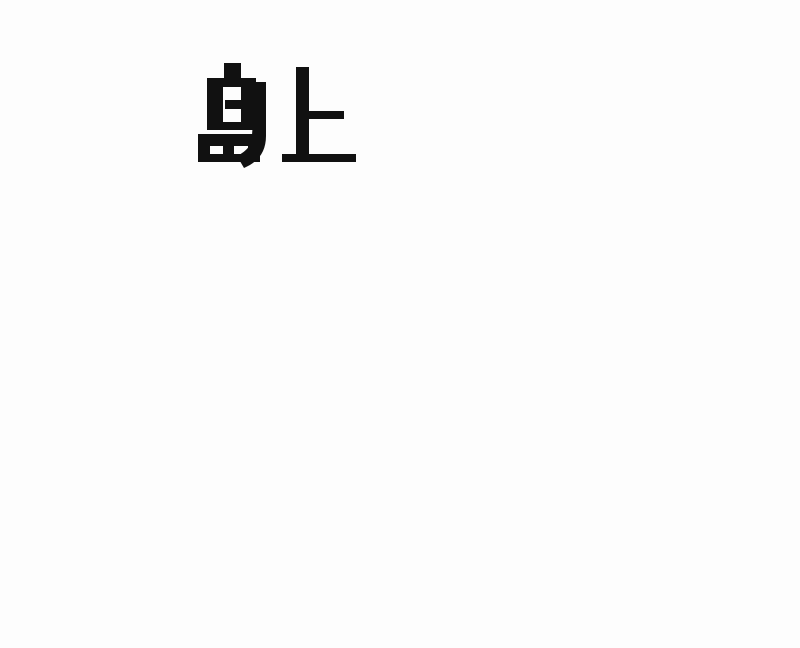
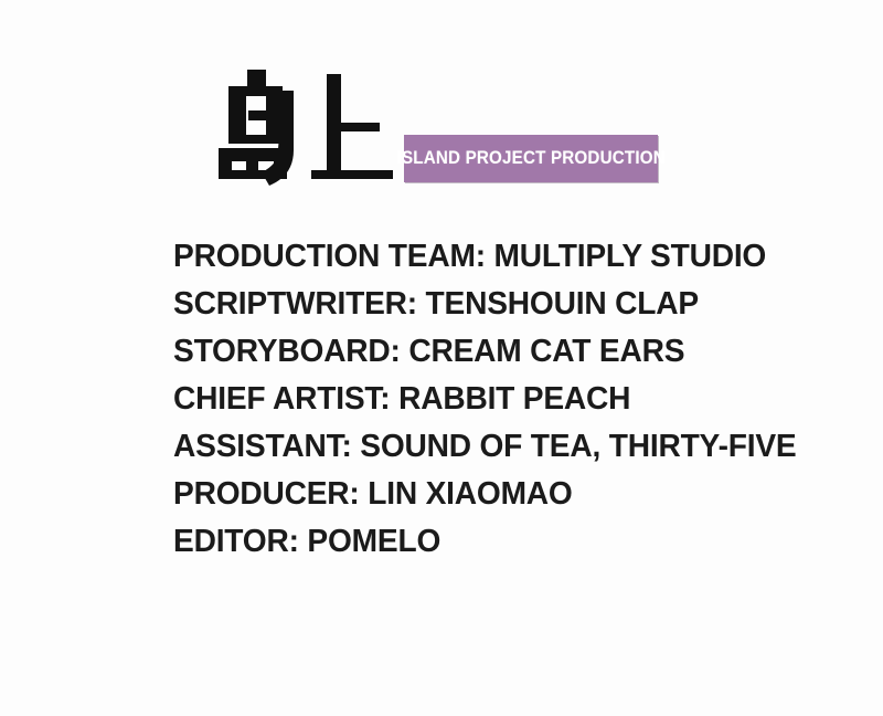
+ ISLAND PROJECT PRODUCTION
+ PRODUCTION TEAM: MULTIPLY STUDIO
+ SCRIPTWRITER: TENSHOUIN CLAP
+ STORYBOARD: CREAM CAT EARS
+ CHIEF ARTIST: RABBIT PEACH
+ ASSISTANT: SOUND OF TEA, THIRTY-FIVE
+ PRODUCER: LIN XIAOMAO
+ EDITOR: POMELO
